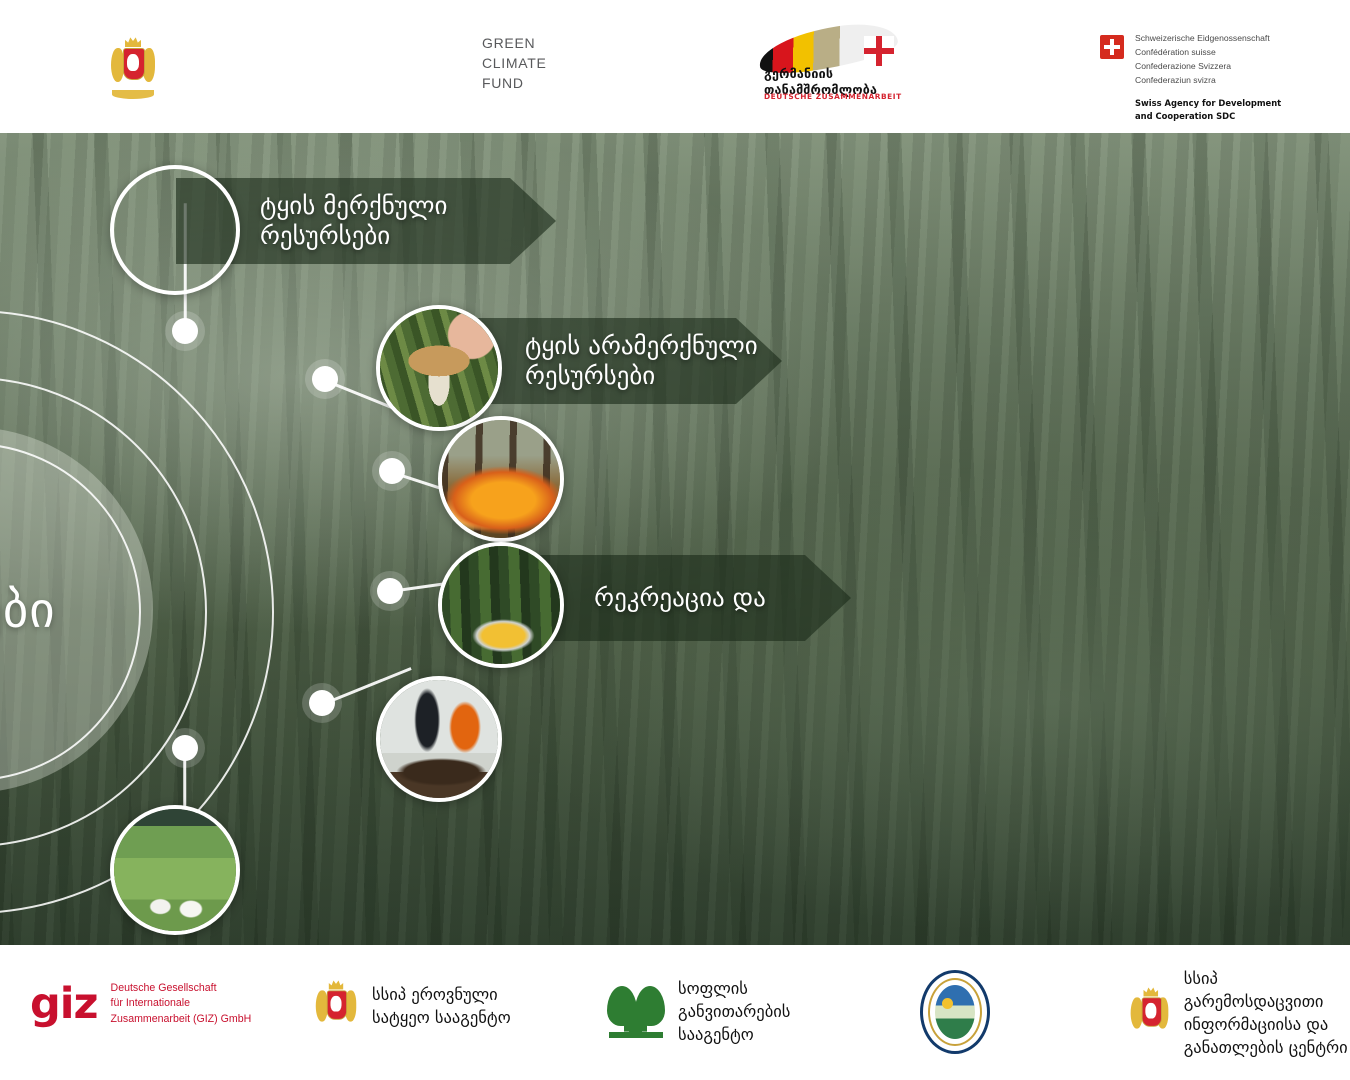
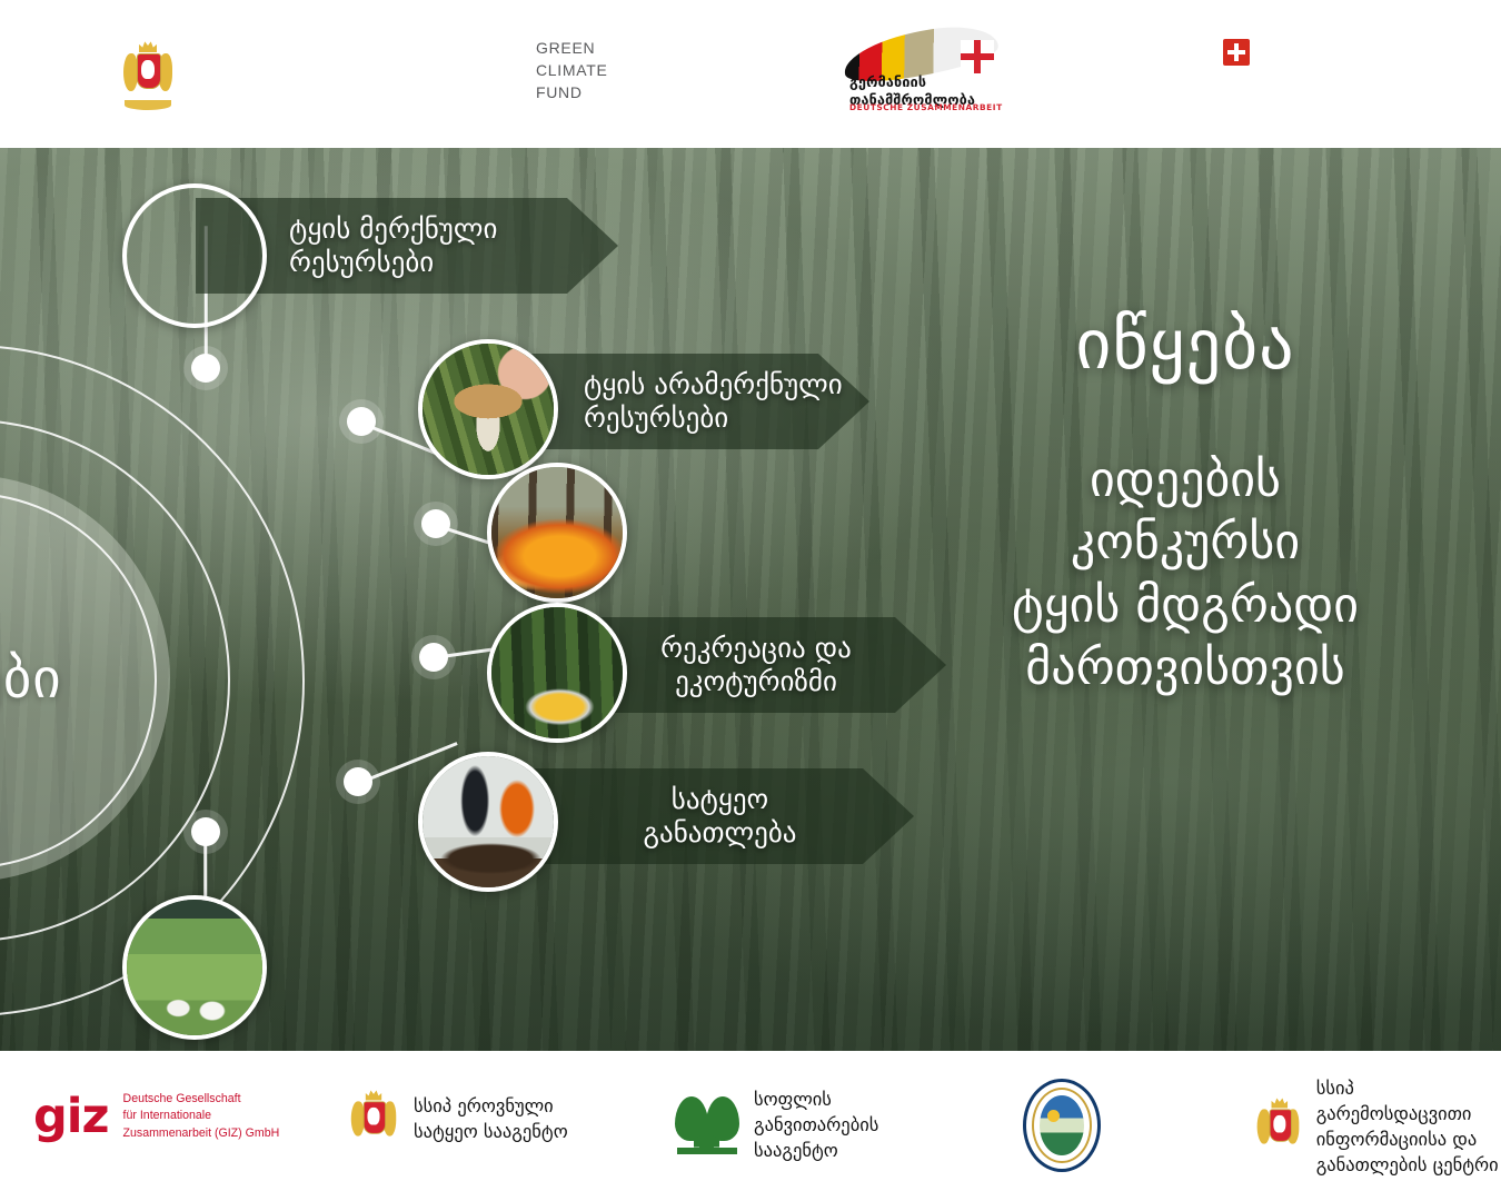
  GREEN
  CLIMATE
  FUND
  გერმანიის
  თანამშრომლობა
  DEUTSCHE ZUSAMMENARBEIT
- Schweizerische Eidgenossenschaft
- Confédération suisse
- Confederazione Svizzera
- Confederaziun svizra
- Swiss Agency for Development
- and Cooperation SDC
  ტყის მერქნული
  რესურსები
  ტყის არამერქნული
  რესურსები
  რეკრეაცია და
+ ეკოტურიზმი
+ სატყეო
+ განათლება
+ იწყება
+ იდეების
+ კონკურსი
+ ტყის მდგრადი
+ მართვისთვის
  giz
  Deutsche Gesellschaft
  für Internationale
  Zusammenarbeit (GIZ) GmbH
  სსიპ ეროვნული
  სატყეო სააგენტო
  სოფლის
  განვითარების
  სააგენტო
  სსიპ გარემოსდაცვითი
  ინფორმაციისა და
  განათლების ცენტრი
